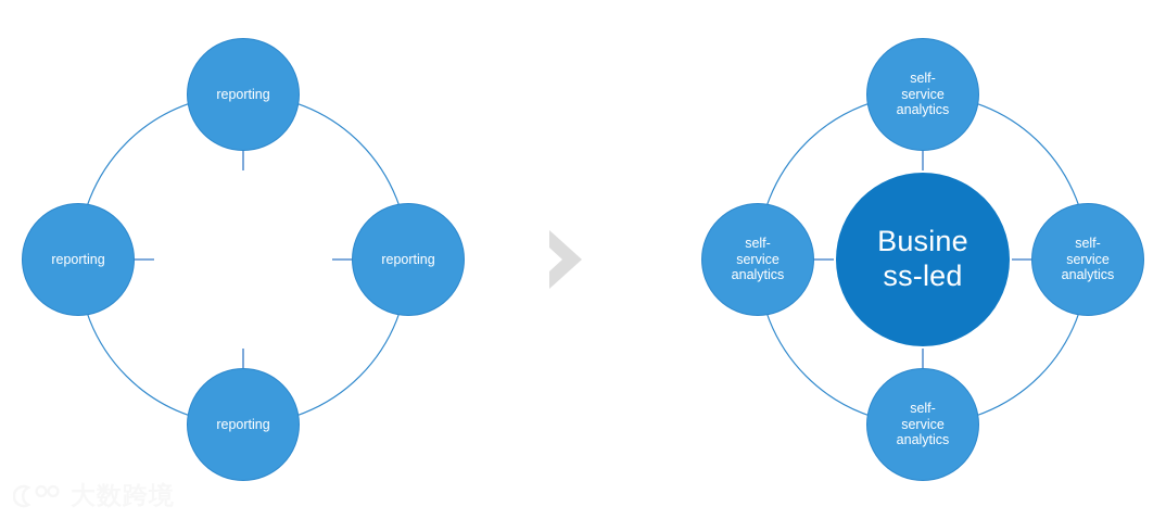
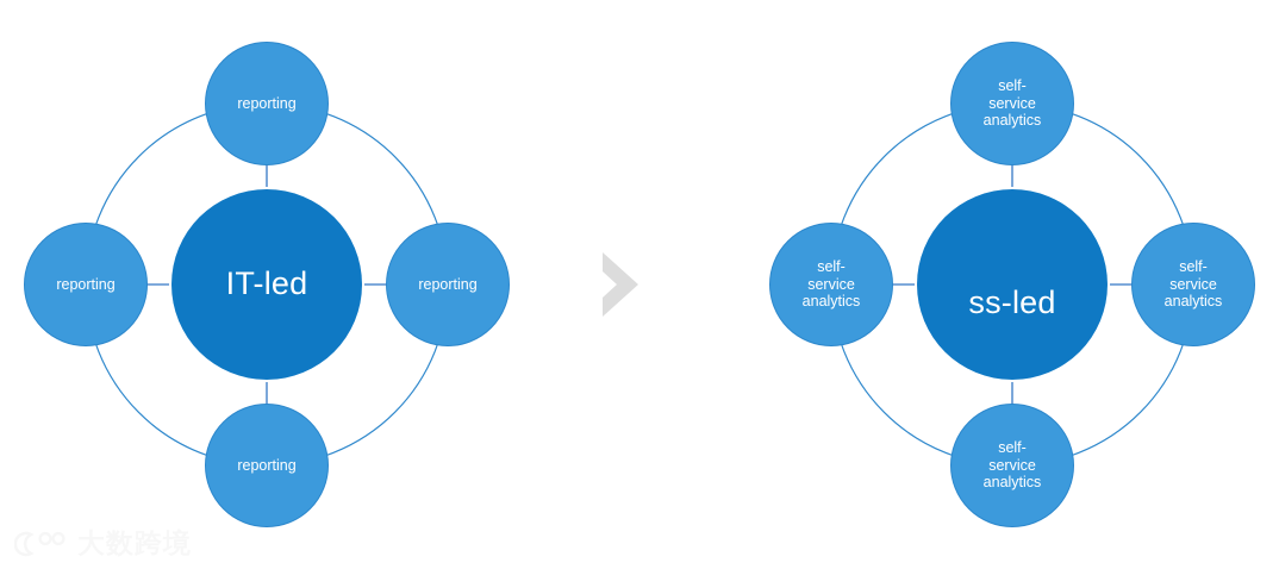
  reporting
  reporting
  reporting
  reporting
+ IT-led
  self-
  service
  analytics
  self-
  service
  analytics
  self-
  service
  analytics
  self-
  service
  analytics
- Busine
  ss-led
